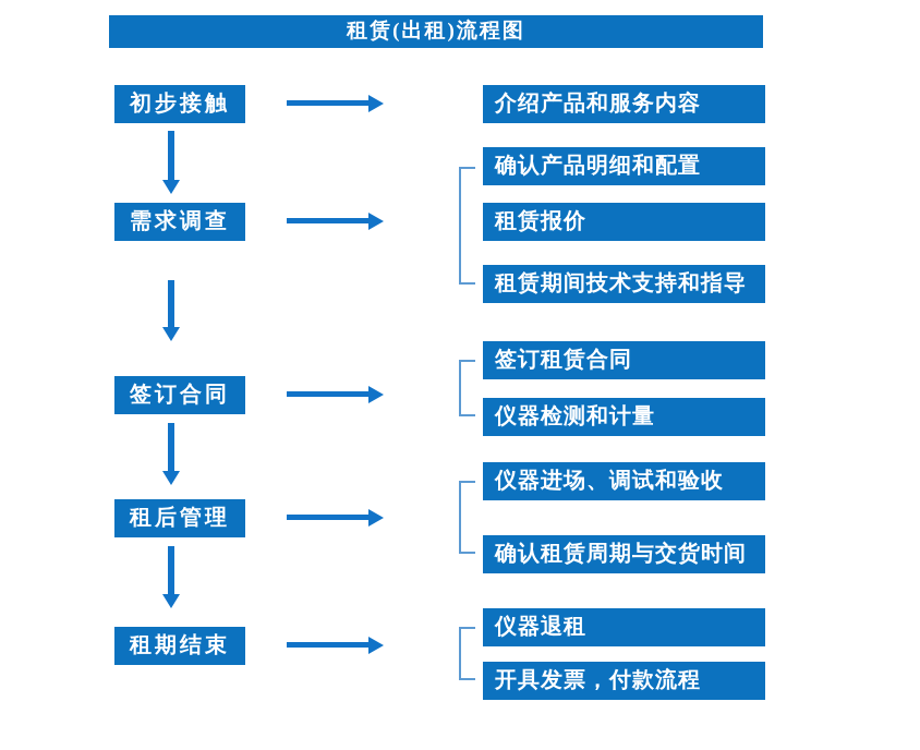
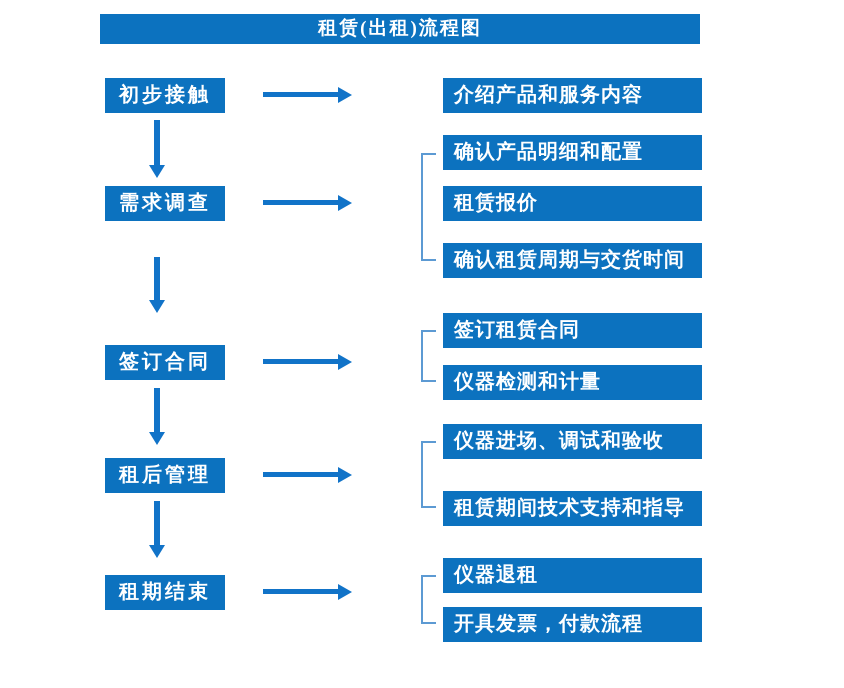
  租赁(出租)流程图
  初步接触
  需求调查
  签订合同
  租后管理
  租期结束
  介绍产品和服务内容
  确认产品明细和配置
  租赁报价
- 租赁期间技术支持和指导
+ 确认租赁周期与交货时间
  签订租赁合同
  仪器检测和计量
  仪器进场、调试和验收
- 确认租赁周期与交货时间
+ 租赁期间技术支持和指导
  仪器退租
  开具发票，付款流程
